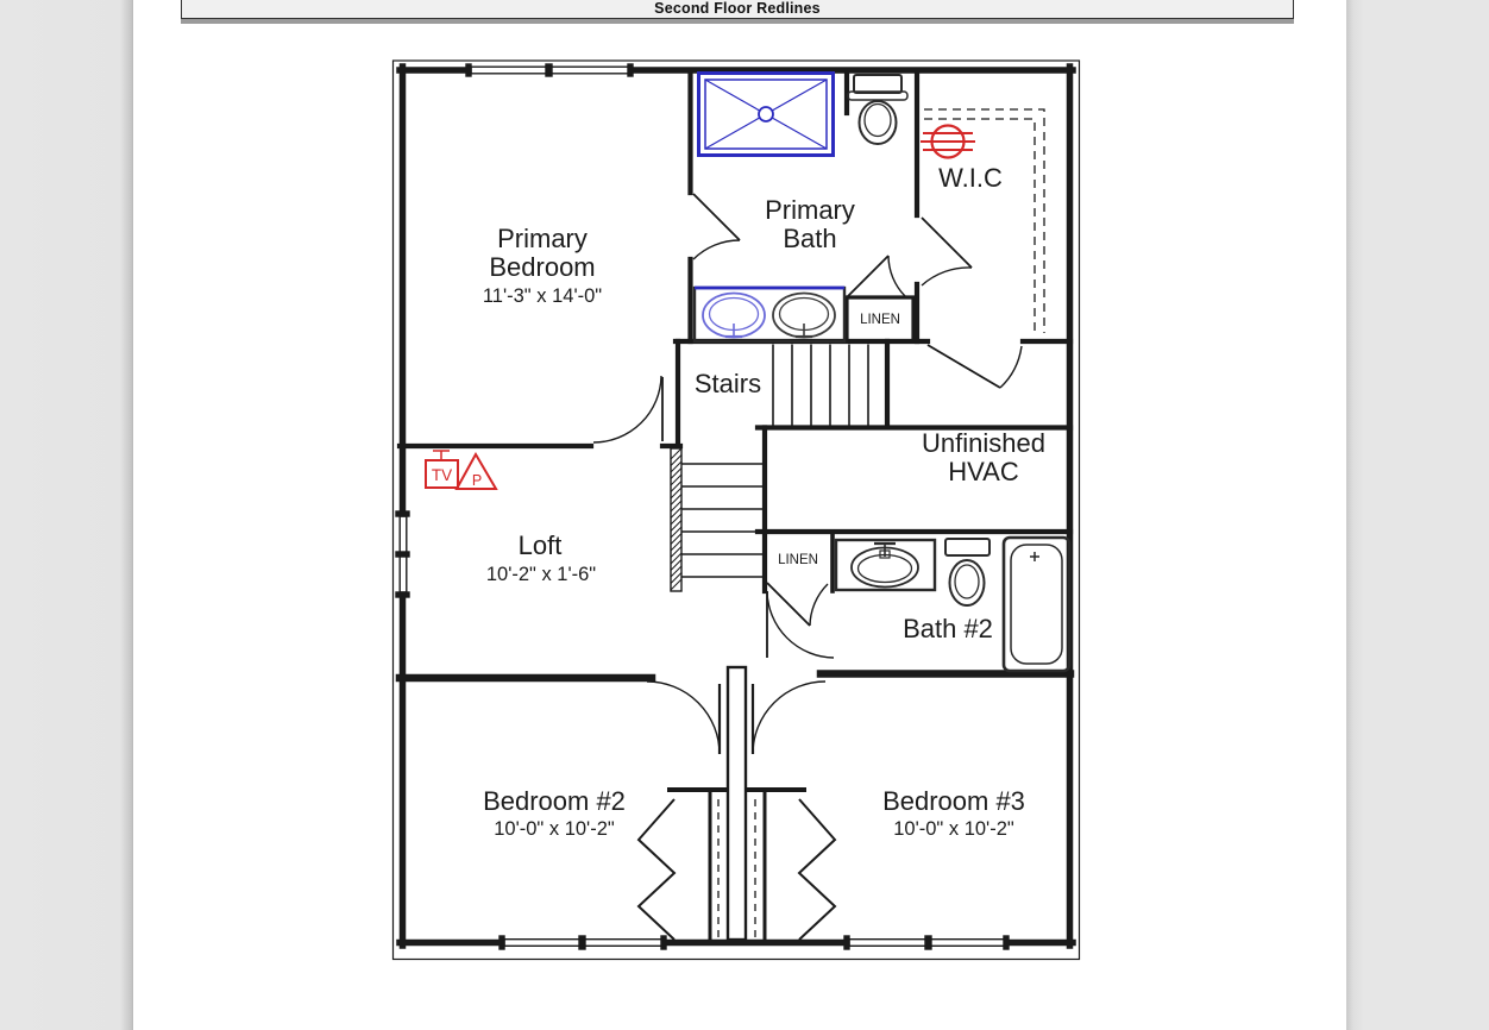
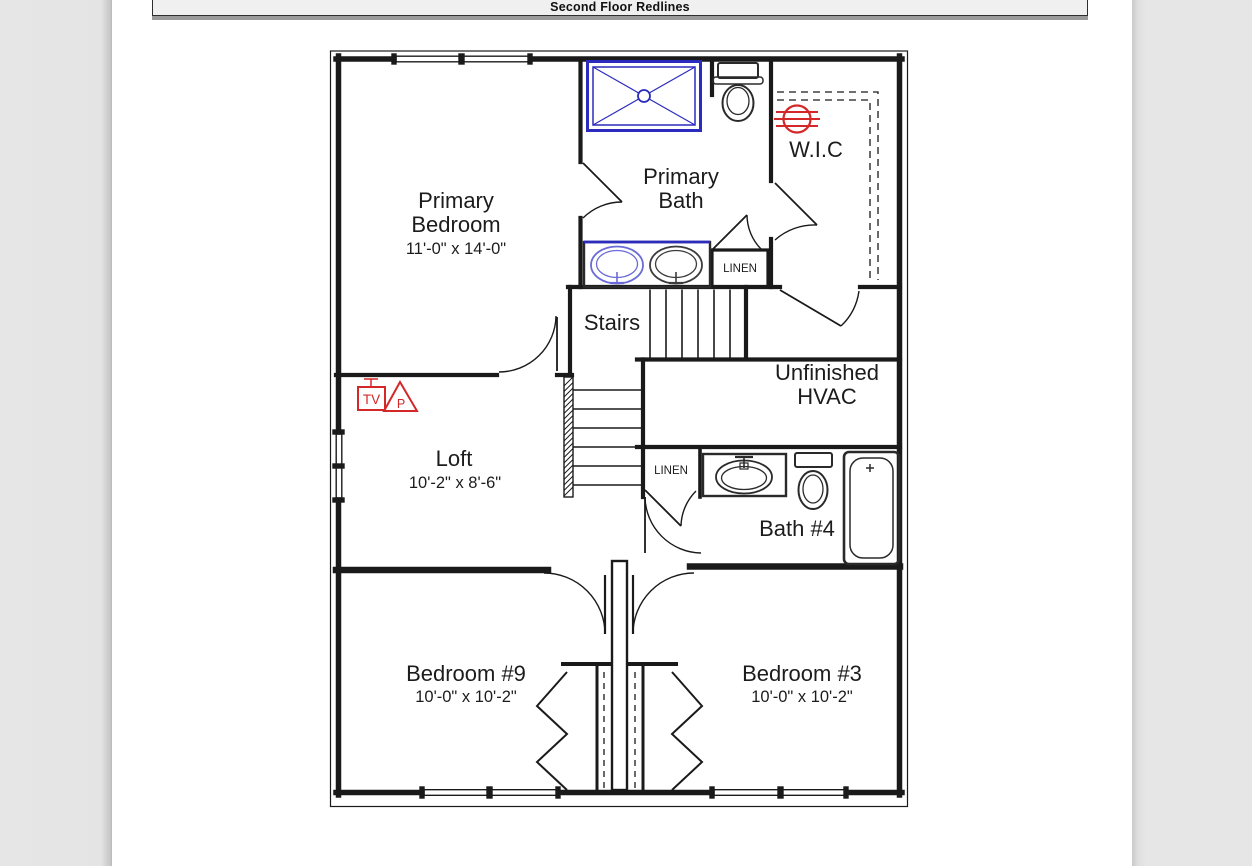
  Second Floor Redlines
  Primary
  Bedroom
- 11'-3" x 14'-0"
+ 11'-0" x 14'-0"
  Primary
  Bath
  W.I.C
  LINEN
  Stairs
  Unfinished
  HVAC
  Loft
- 10'-2" x 1'-6"
+ 10'-2" x 8'-6"
  LINEN
- Bath #2
+ Bath #4
- Bedroom #2
+ Bedroom #9
  10'-0" x 10'-2"
  Bedroom #3
  10'-0" x 10'-2"
  TV
  P
